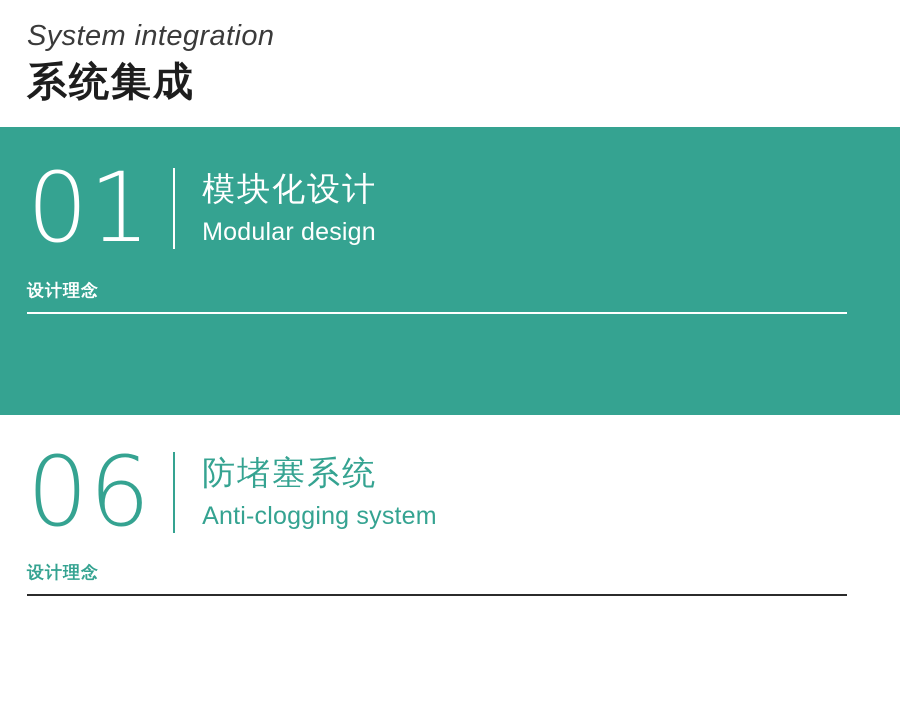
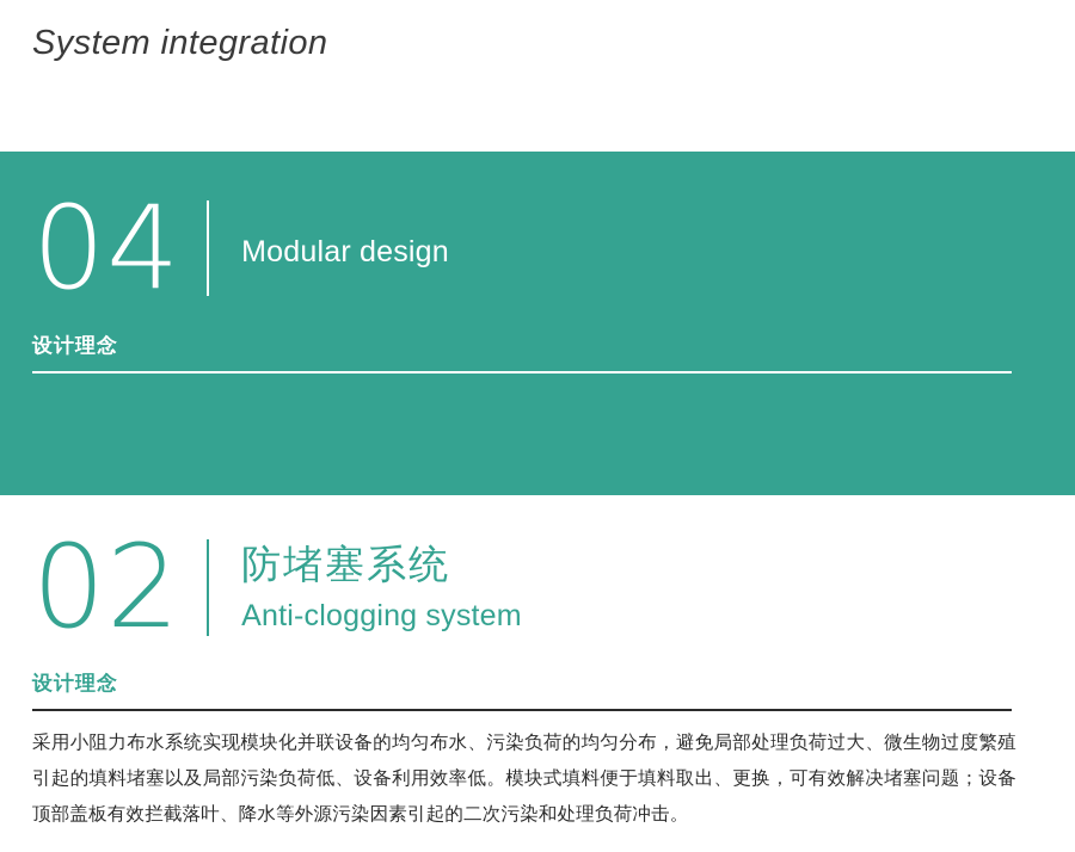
  System integration
- 系统集成
- 01
+ 04
- 模块化设计
  Modular design
  设计理念
- 06
+ 02
  防堵塞系统
  Anti-clogging system
  设计理念
+ 采用小阻力布水系统实现模块化并联设备的均匀布水、污染负荷的均匀分布，避免局部处理负荷过大、微生物过度繁殖引起的填料堵塞以及局部污染负荷低、设备利用效率低。模块式填料便于填料取出、更换，可有效解决堵塞问题；设备顶部盖板有效拦截落叶、降水等外源污染因素引起的二次污染和处理负荷冲击。
